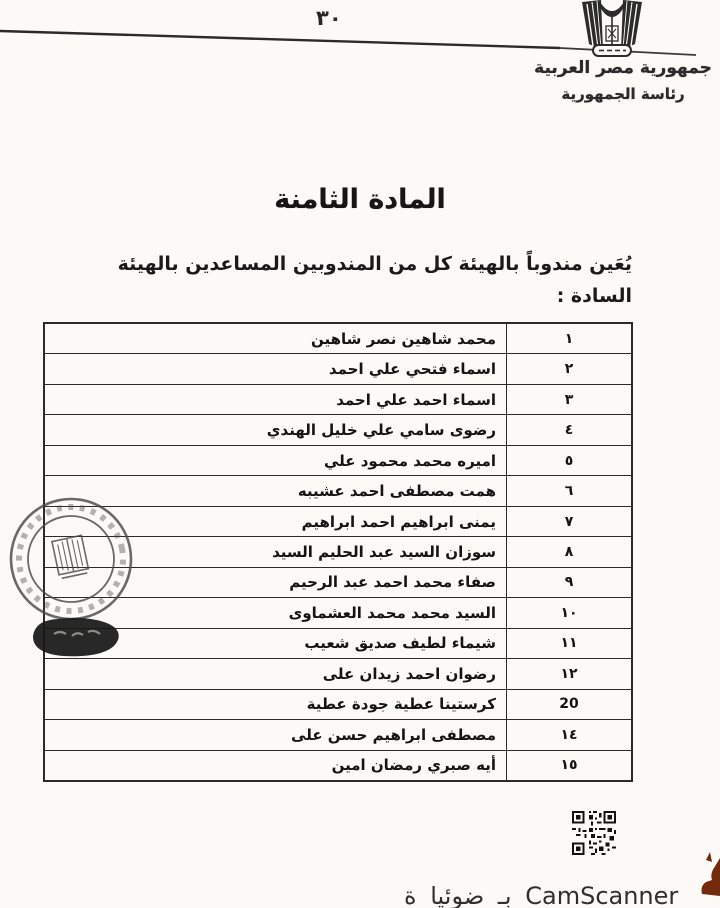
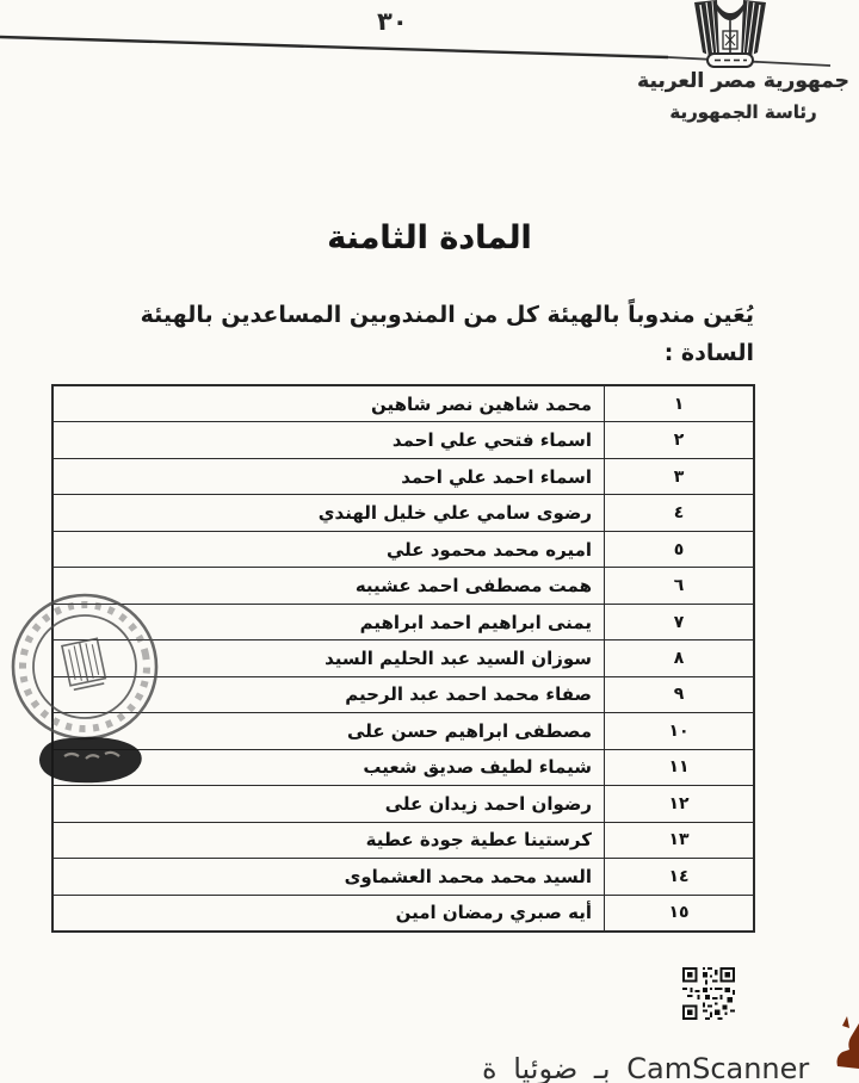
  ٣٠
  جمهورية مصر العربية
  رئاسة الجمهورية
  المادة الثامنة
  يُعَين مندوباً بالهيئة كل من المندوبين المساعدين بالهيئة السادة :
  محمد شاهين نصر شاهين
  ١
  اسماء فتحي علي احمد
  ٢
  اسماء احمد علي احمد
  ٣
  رضوى سامي علي خليل الهندي
  ٤
  اميره محمد محمود علي
  ٥
  همت مصطفى احمد عشيبه
  ٦
  يمنى ابراهيم احمد ابراهيم
  ٧
  سوزان السيد عبد الحليم السيد
  ٨
  صفاء محمد احمد عبد الرحيم
  ٩
- السيد محمد محمد العشماوى
+ مصطفى ابراهيم حسن على
  ١٠
  شيماء لطيف صديق شعيب
  ١١
  رضوان احمد زيدان على
  ١٢
  كرستينا عطية جودة عطية
- 20
+ ١٣
- مصطفى ابراهيم حسن على
+ السيد محمد محمد العشماوى
  ١٤
  أيه صبري رمضان امين
  ١٥
  ة ضوئيا بـ CamScanner
